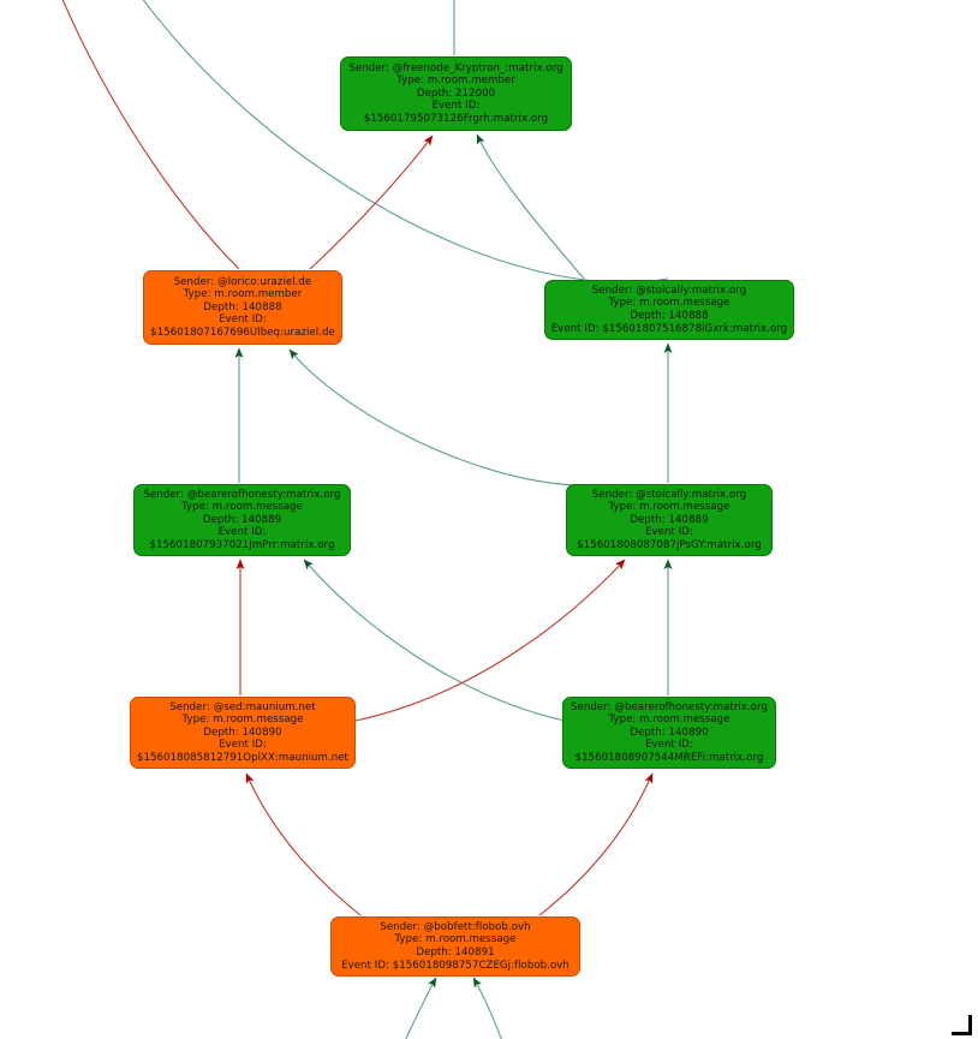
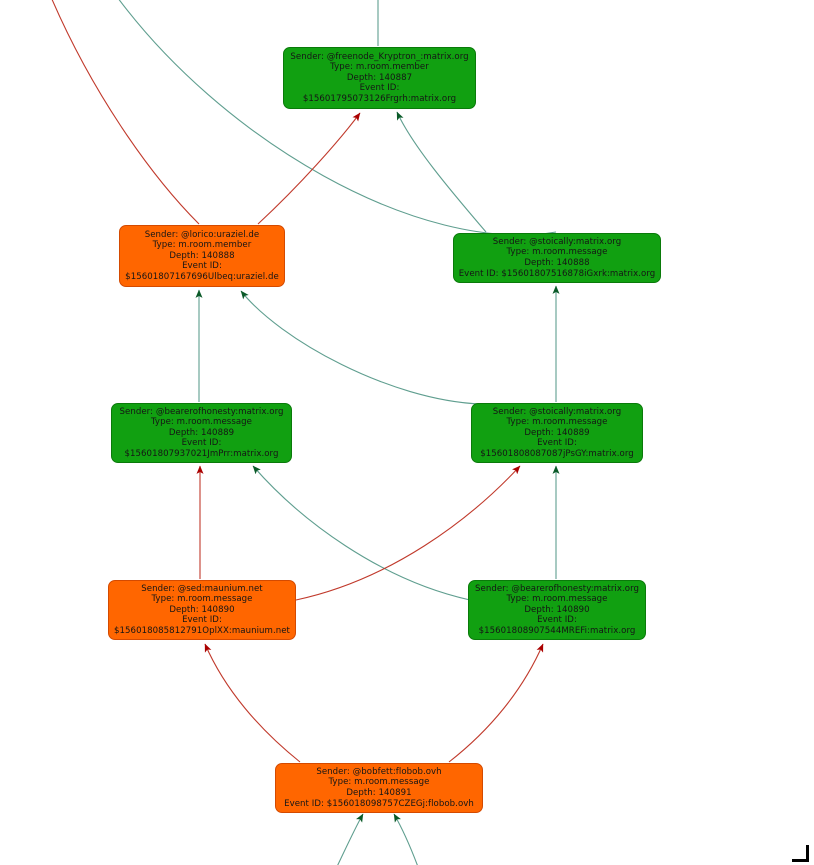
  Sender: @freenode_Kryptron_:matrix.org
  Type: m.room.member
- Depth: 212000
+ Depth: 140887
  Event ID:
  $15601795073126Frgrh:matrix.org
  Sender: @lorico:uraziel.de
  Type: m.room.member
  Depth: 140888
  Event ID:
  $15601807167696Ulbeq:uraziel.de
  Sender: @stoically:matrix.org
  Type: m.room.message
  Depth: 140888
  Event ID: $15601807516878iGxrk:matrix.org
  Sender: @bearerofhonesty:matrix.org
  Type: m.room.message
  Depth: 140889
  Event ID:
  $15601807937021JmPrr:matrix.org
  Sender: @stoically:matrix.org
  Type: m.room.message
  Depth: 140889
  Event ID:
  $15601808087087jPsGY:matrix.org
  Sender: @sed:maunium.net
  Type: m.room.message
  Depth: 140890
  Event ID:
  $156018085812791OplXX:maunium.net
  Sender: @bearerofhonesty:matrix.org
  Type: m.room.message
  Depth: 140890
  Event ID:
  $15601808907544MREFi:matrix.org
  Sender: @bobfett:flobob.ovh
  Type: m.room.message
  Depth: 140891
  Event ID: $156018098757CZEGj:flobob.ovh
